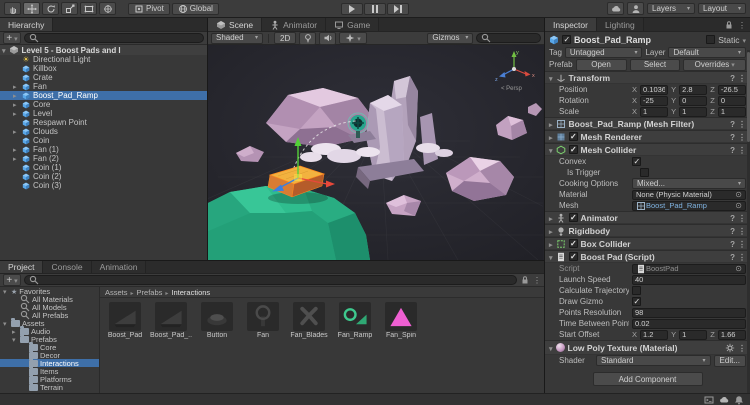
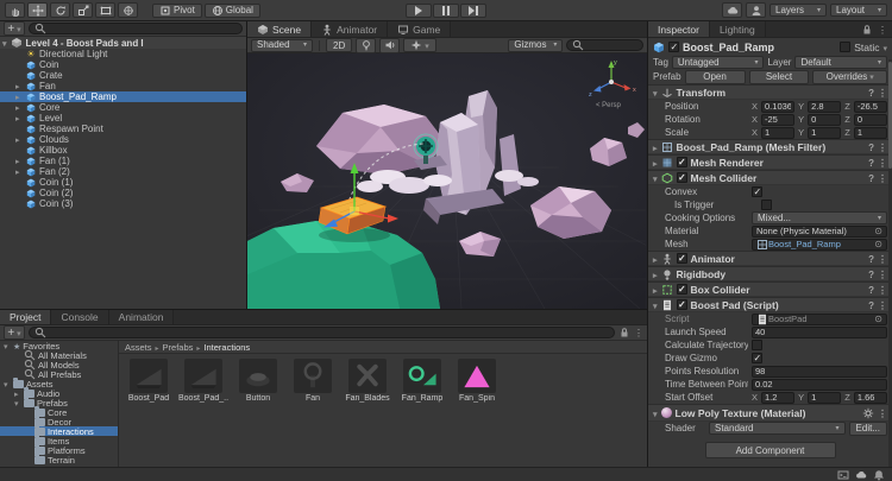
  Pivot
  Global
  Layers
  Layout
- Hierarchy
- Level 5 - Boost Pads and I
+ Level 4 - Boost Pads and I
  Directional Light
- Killbox
+ Coin
  Crate
  Fan
  Boost_Pad_Ramp
  Core
  Level
  Respawn Point
  Clouds
- Coin
+ Killbox
  Fan (1)
  Fan (2)
  Coin (1)
  Coin (2)
  Coin (3)
  Scene
  Animator
  Game
  Shaded
  2D
  Gizmos
  Inspector
  Lighting
  Boost_Pad_Ramp
  Static
  Tag
  Untagged
  Layer
  Default
  Prefab
  Open
  Select
  Overrides
  Transform
  Position
  X
  Y
  2.8
  Z
  -26.5
  Rotation
  X
  -25
  Y
  0
  Z
  0
  Scale
  X
  1
  Y
  1
  Z
  1
  Boost_Pad_Ramp (Mesh Filter)
  Mesh Renderer
  Mesh Collider
  Convex
  Is Trigger
  Cooking Options
  Mixed...
  Material
  None (Physic Material)
  Mesh
  Boost_Pad_Ramp
  Animator
  Rigidbody
  Box Collider
  Boost Pad (Script)
  Script
  BoostPad
  Launch Speed
  40
  Calculate Trajectory
  Draw Gizmo
  Points Resolution
  98
  Time Between Poin
  0.02
  Start Offset
  X
  1.2
  Y
  1
  Z
  1.66
  Low Poly Texture (Material)
  Shader
  Standard
  Edit...
  Add Component
  Project
  Console
  Animation
  Favorites
  All Materials
  All Models
  All Prefabs
  Assets
  Audio
  Prefabs
  Core
  Decor
  Interactions
  Items
  Platforms
  Terrain
  Assets
  Prefabs
  Interactions
